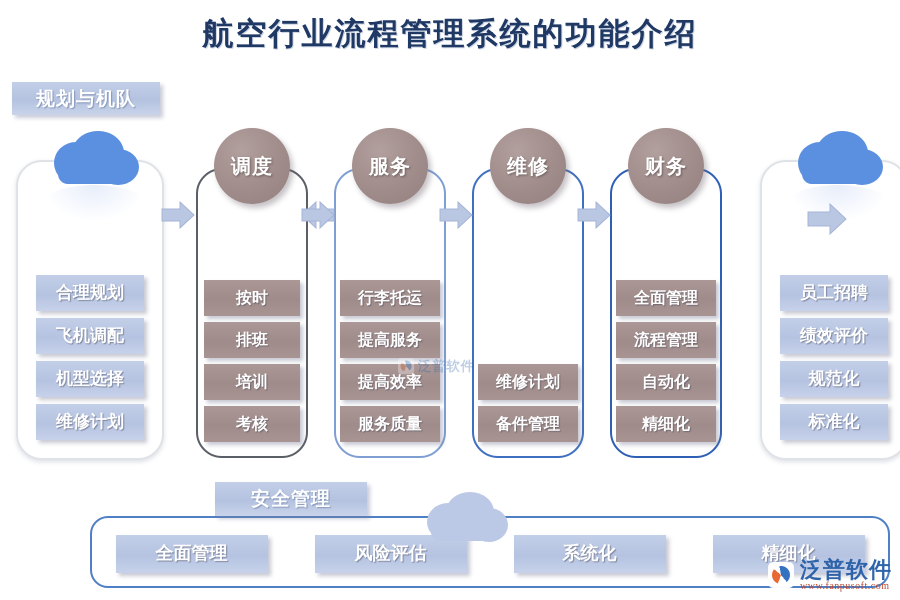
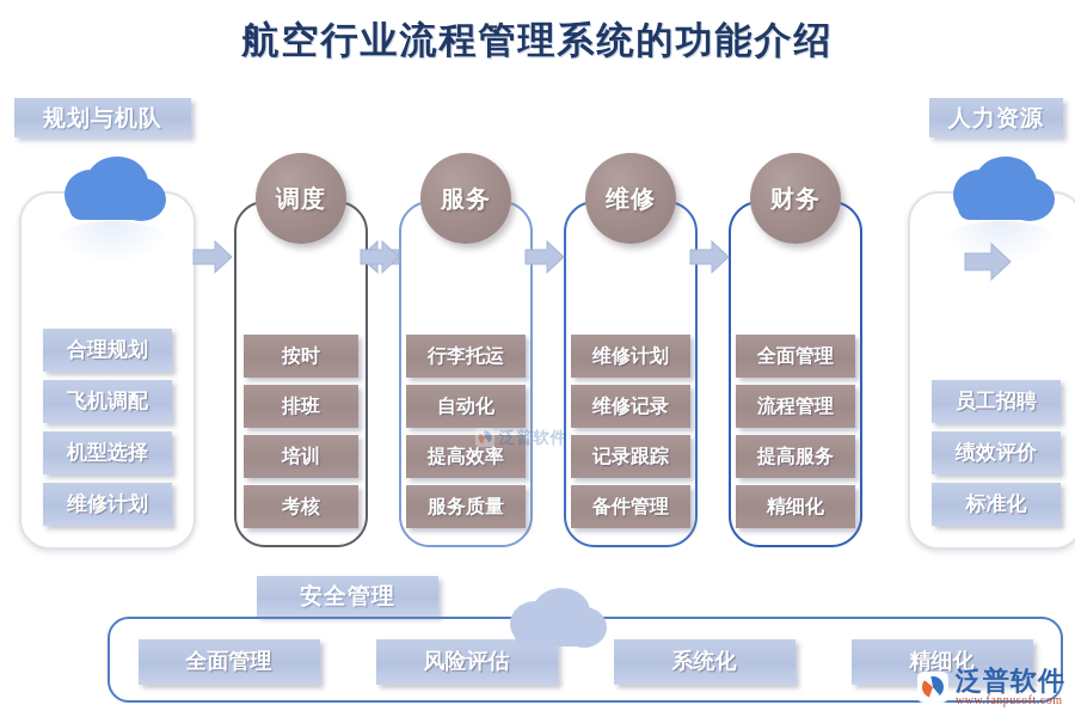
  航空行业流程管理系统的功能介绍
  规划与机队
+ 人力资源
  合理规划
  飞机调配
  机型选择
  维修计划
  按时
  排班
  培训
  考核
  调度
  行李托运
- 提高服务
+ 自动化
  提高效率
  服务质量
  服务
  维修计划
+ 维修记录
+ 记录跟踪
  备件管理
  维修
  全面管理
  流程管理
- 自动化
+ 提高服务
  精细化
  财务
  员工招聘
  绩效评价
- 规范化
  标准化
  安全管理
  全面管理
  风险评估
  系统化
  精细化
  泛普软件
  www.fanpusoft.com
  泛普软件
